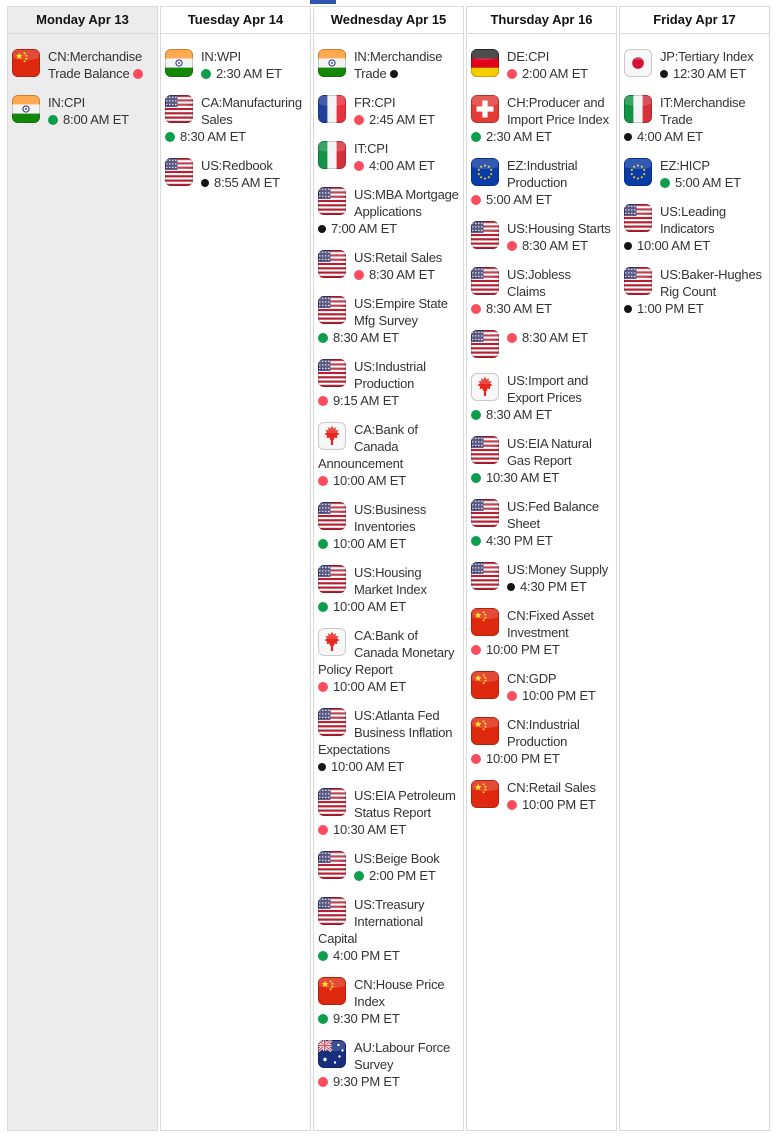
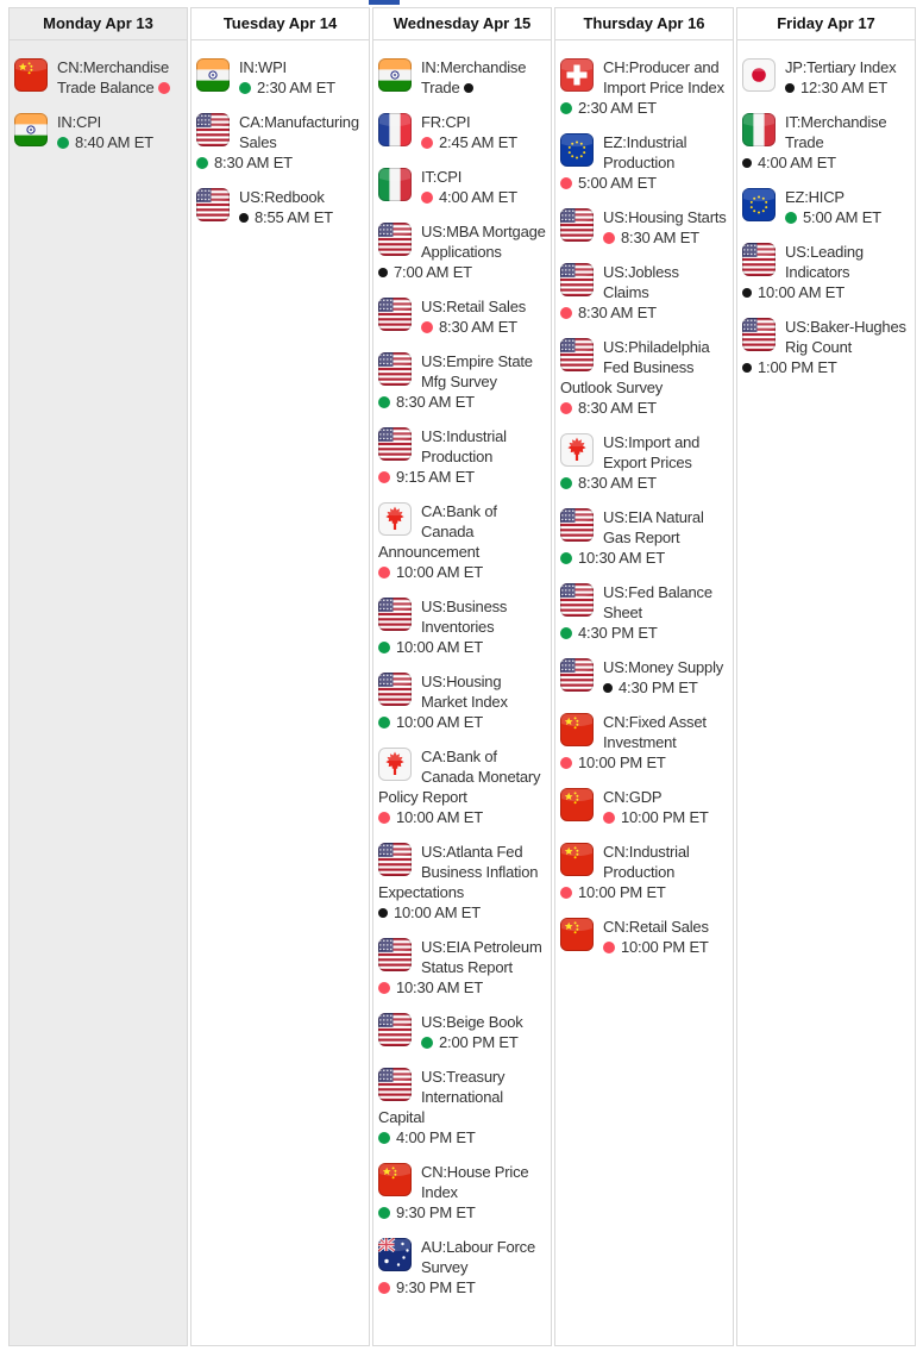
  Monday Apr 13
  CN:Merchandise Trade Balance
  IN:CPI
- 8:00 AM ET
+ 8:40 AM ET
  Tuesday Apr 14
  IN:WPI
  2:30 AM ET
  CA:Manufacturing Sales
  8:30 AM ET
  US:Redbook
  8:55 AM ET
  Wednesday Apr 15
  IN:Merchandise Trade
  FR:CPI
  2:45 AM ET
  IT:CPI
  4:00 AM ET
  US:MBA Mortgage Applications
  7:00 AM ET
  US:Retail Sales
  8:30 AM ET
  US:Empire State Mfg Survey
  8:30 AM ET
  US:Industrial Production
  9:15 AM ET
  CA:Bank of Canada Announcement
  10:00 AM ET
  US:Business Inventories
  10:00 AM ET
  US:Housing Market Index
  10:00 AM ET
  CA:Bank of Canada Monetary Policy Report
  10:00 AM ET
  US:Atlanta Fed Business Inflation Expectations
  10:00 AM ET
  US:EIA Petroleum Status Report
  10:30 AM ET
  US:Beige Book
  2:00 PM ET
  US:Treasury International Capital
  4:00 PM ET
  CN:House Price Index
  9:30 PM ET
  AU:Labour Force Survey
  9:30 PM ET
  Thursday Apr 16
- DE:CPI
- 2:00 AM ET
  CH:Producer and Import Price Index
  2:30 AM ET
  EZ:Industrial Production
  5:00 AM ET
  US:Housing Starts
  8:30 AM ET
  US:Jobless Claims
  8:30 AM ET
+ US:Philadelphia Fed Business Outlook Survey
  8:30 AM ET
  US:Import and Export Prices
  8:30 AM ET
  US:EIA Natural Gas Report
  10:30 AM ET
  US:Fed Balance Sheet
  4:30 PM ET
  US:Money Supply
  4:30 PM ET
  CN:Fixed Asset Investment
  10:00 PM ET
  CN:GDP
  10:00 PM ET
  CN:Industrial Production
  10:00 PM ET
  CN:Retail Sales
  10:00 PM ET
  Friday Apr 17
  JP:Tertiary Index
  12:30 AM ET
  IT:Merchandise Trade
  4:00 AM ET
  EZ:HICP
  5:00 AM ET
  US:Leading Indicators
  10:00 AM ET
  US:Baker-Hughes Rig Count
  1:00 PM ET
